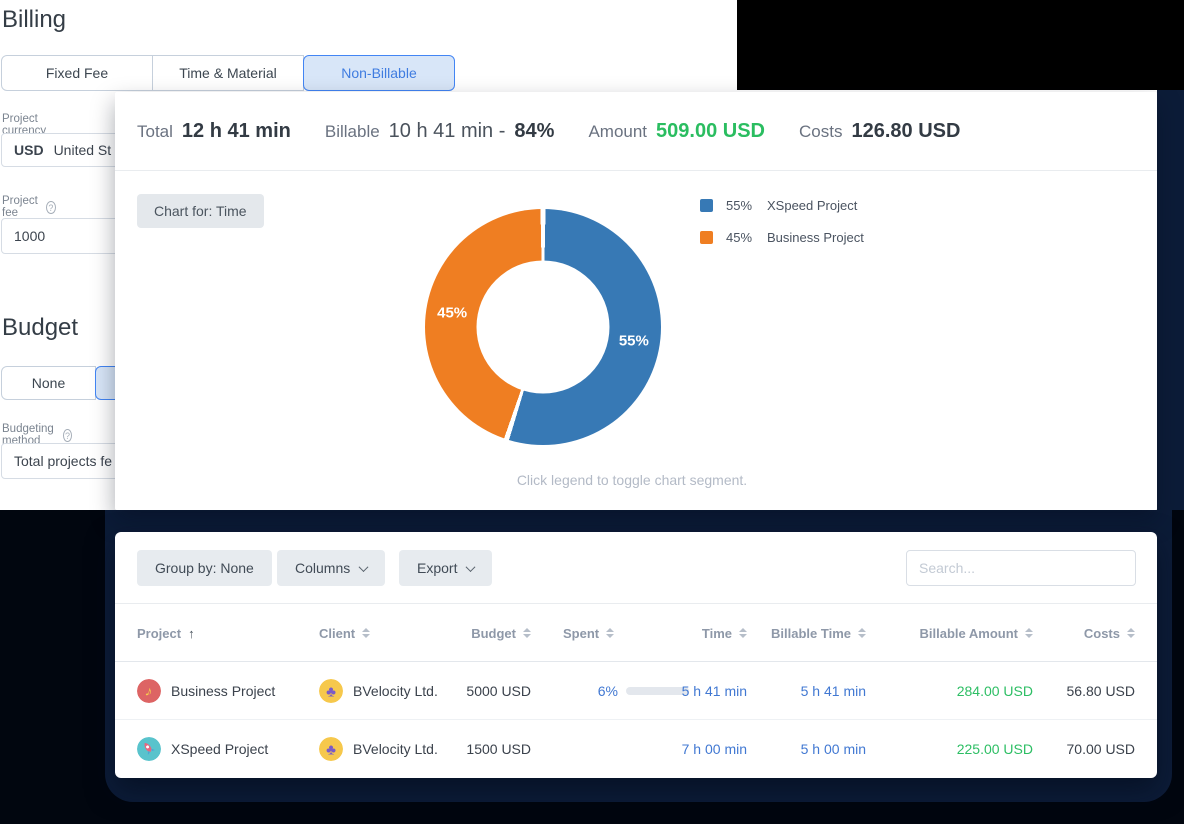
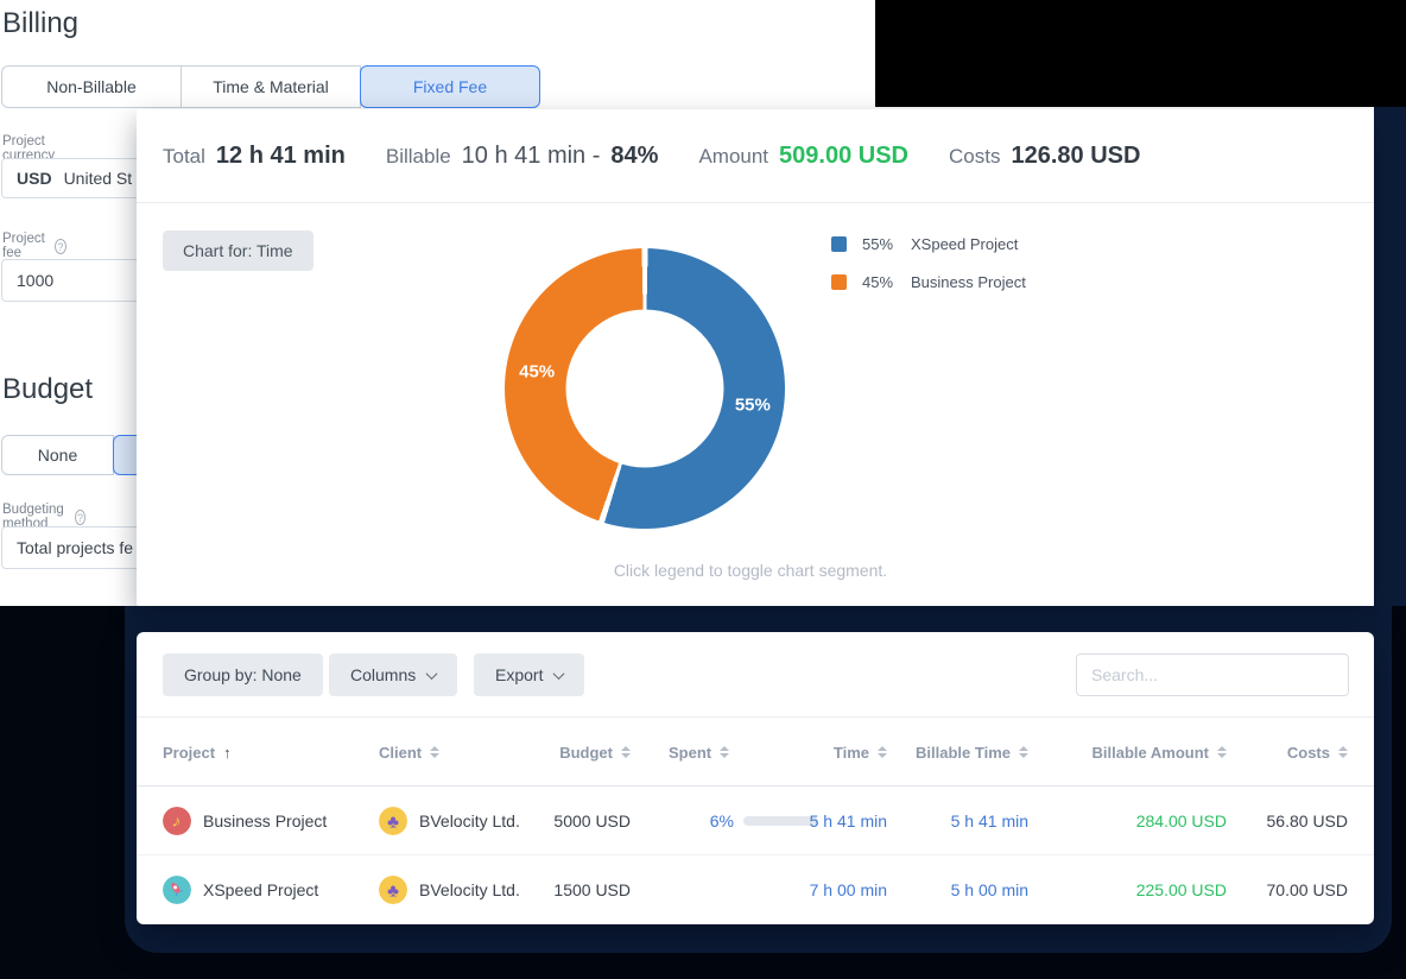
  Billing
- Fixed Fee
+ Non-Billable
  Time & Material
- Non-Billable
+ Fixed Fee
  Project currency
  USD
  United St
  Project fee
  1000
  Budget
  None
  Budgeting method
  Total projects fe
  Total
  12 h 41 min
  Billable
  10 h 41 min -
  84%
  Amount
  509.00 USD
  Costs
  126.80 USD
  Chart for: Time
  55%
  45%
  55%
  XSpeed Project
  45%
  Business Project
  Click legend to toggle chart segment.
  Group by: None
  Columns
  Export
  Search...
  Project
  Client
  Budget
  Spent
  Time
  Billable Time
  Billable Amount
  Costs
  Business Project
  ♣
  BVelocity Ltd.
  5000 USD
  6%
  5 h 41 min
  5 h 41 min
  284.00 USD
  56.80 USD
  XSpeed Project
  ♣
  BVelocity Ltd.
  1500 USD
  7 h 00 min
  5 h 00 min
  225.00 USD
  70.00 USD
